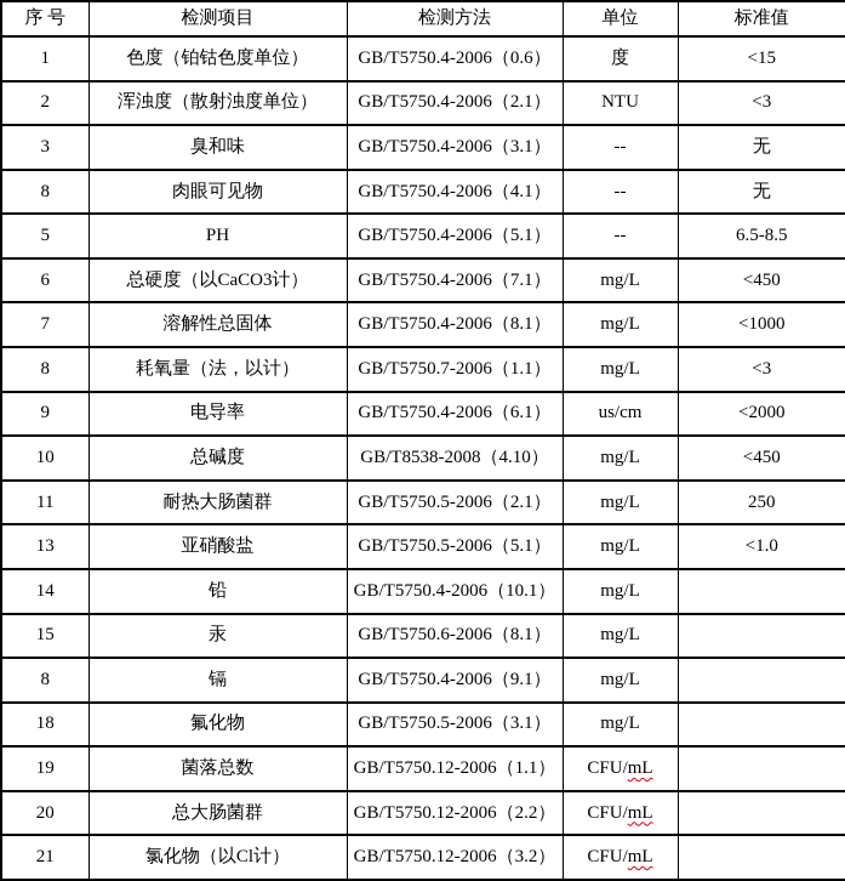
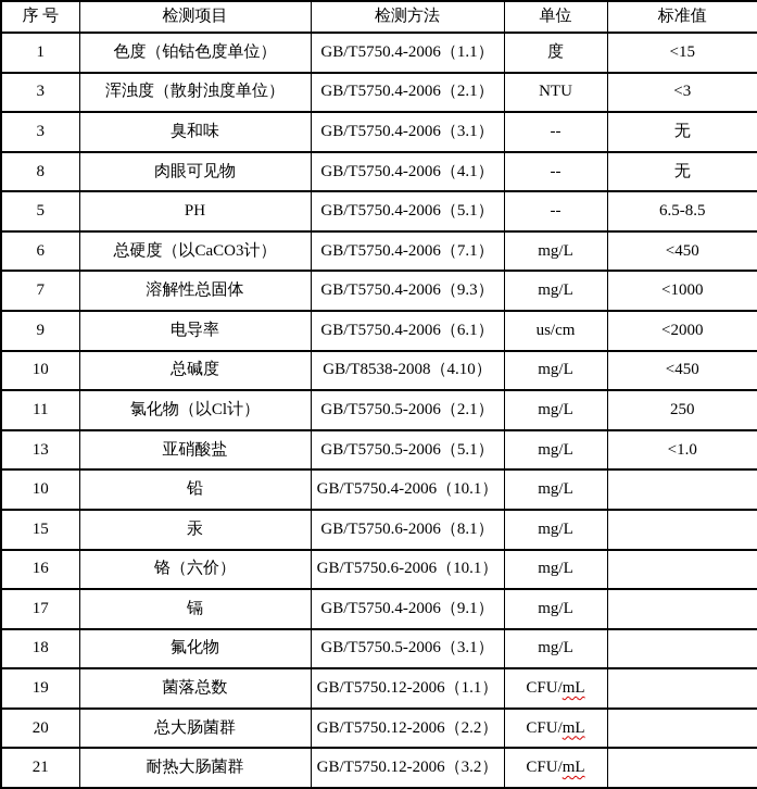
  序 号	检测项目	检测方法	单位	标准值
- 1	色度（铂钴色度单位）	GB/T5750.4-2006（0.6）	度	<15
+ 1	色度（铂钴色度单位）	GB/T5750.4-2006（1.1）	度	<15
- 2	浑浊度（散射浊度单位）	GB/T5750.4-2006（2.1）	NTU	<3
+ 3	浑浊度（散射浊度单位）	GB/T5750.4-2006（2.1）	NTU	<3
  3	臭和味	GB/T5750.4-2006（3.1）	--	无
  8	肉眼可见物	GB/T5750.4-2006（4.1）	--	无
  5	PH	GB/T5750.4-2006（5.1）	--	6.5-8.5
  6	总硬度（以CaCO3计）	GB/T5750.4-2006（7.1）	mg/L	<450
- 7	溶解性总固体	GB/T5750.4-2006（8.1）	mg/L	<1000
+ 7	溶解性总固体	GB/T5750.4-2006（9.3）	mg/L	<1000
- 8	耗氧量（法，以计）	GB/T5750.7-2006（1.1）	mg/L	<3
  9	电导率	GB/T5750.4-2006（6.1）	us/cm	<2000
  10	总碱度	GB/T8538-2008（4.10）	mg/L	<450
- 11	耐热大肠菌群	GB/T5750.5-2006（2.1）	mg/L	250
+ 11	氯化物（以Cl计）	GB/T5750.5-2006（2.1）	mg/L	250
  13	亚硝酸盐	GB/T5750.5-2006（5.1）	mg/L	<1.0
- 14	铅	GB/T5750.4-2006（10.1）	mg/L
+ 10	铅	GB/T5750.4-2006（10.1）	mg/L
  15	汞	GB/T5750.6-2006（8.1）	mg/L
+ 16	铬（六价）	GB/T5750.6-2006（10.1）	mg/L
- 8	镉	GB/T5750.4-2006（9.1）	mg/L
+ 17	镉	GB/T5750.4-2006（9.1）	mg/L
  18	氟化物	GB/T5750.5-2006（3.1）	mg/L
  19	菌落总数	GB/T5750.12-2006（1.1）	CFU/mL
  20	总大肠菌群	GB/T5750.12-2006（2.2）	CFU/mL
- 21	氯化物（以Cl计）	GB/T5750.12-2006（3.2）	CFU/mL
+ 21	耐热大肠菌群	GB/T5750.12-2006（3.2）	CFU/mL
